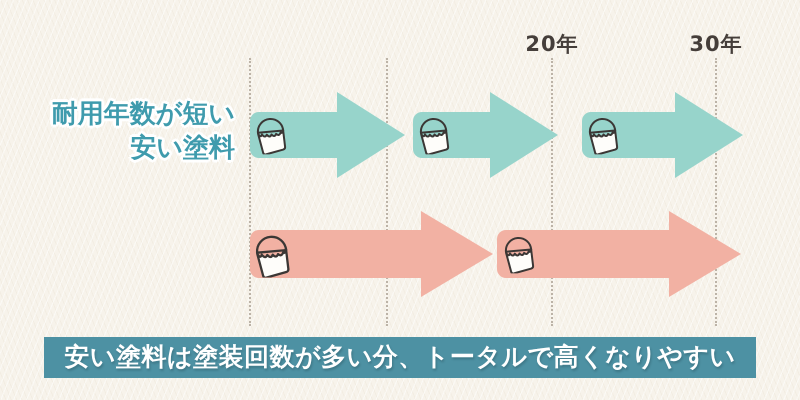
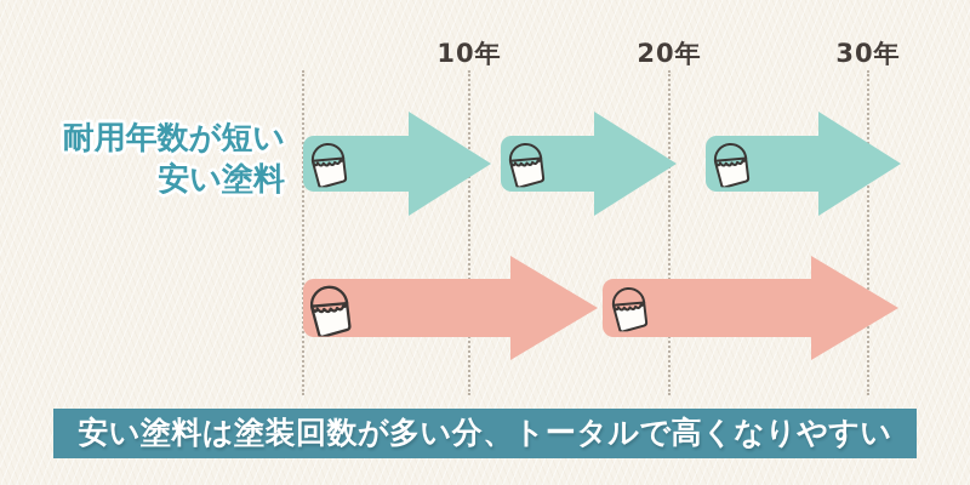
+ 10年
  20年
  30年
  耐用年数が短い
  安い塗料
  安い塗料は塗装回数が多い分、トータルで高くなりやすい
